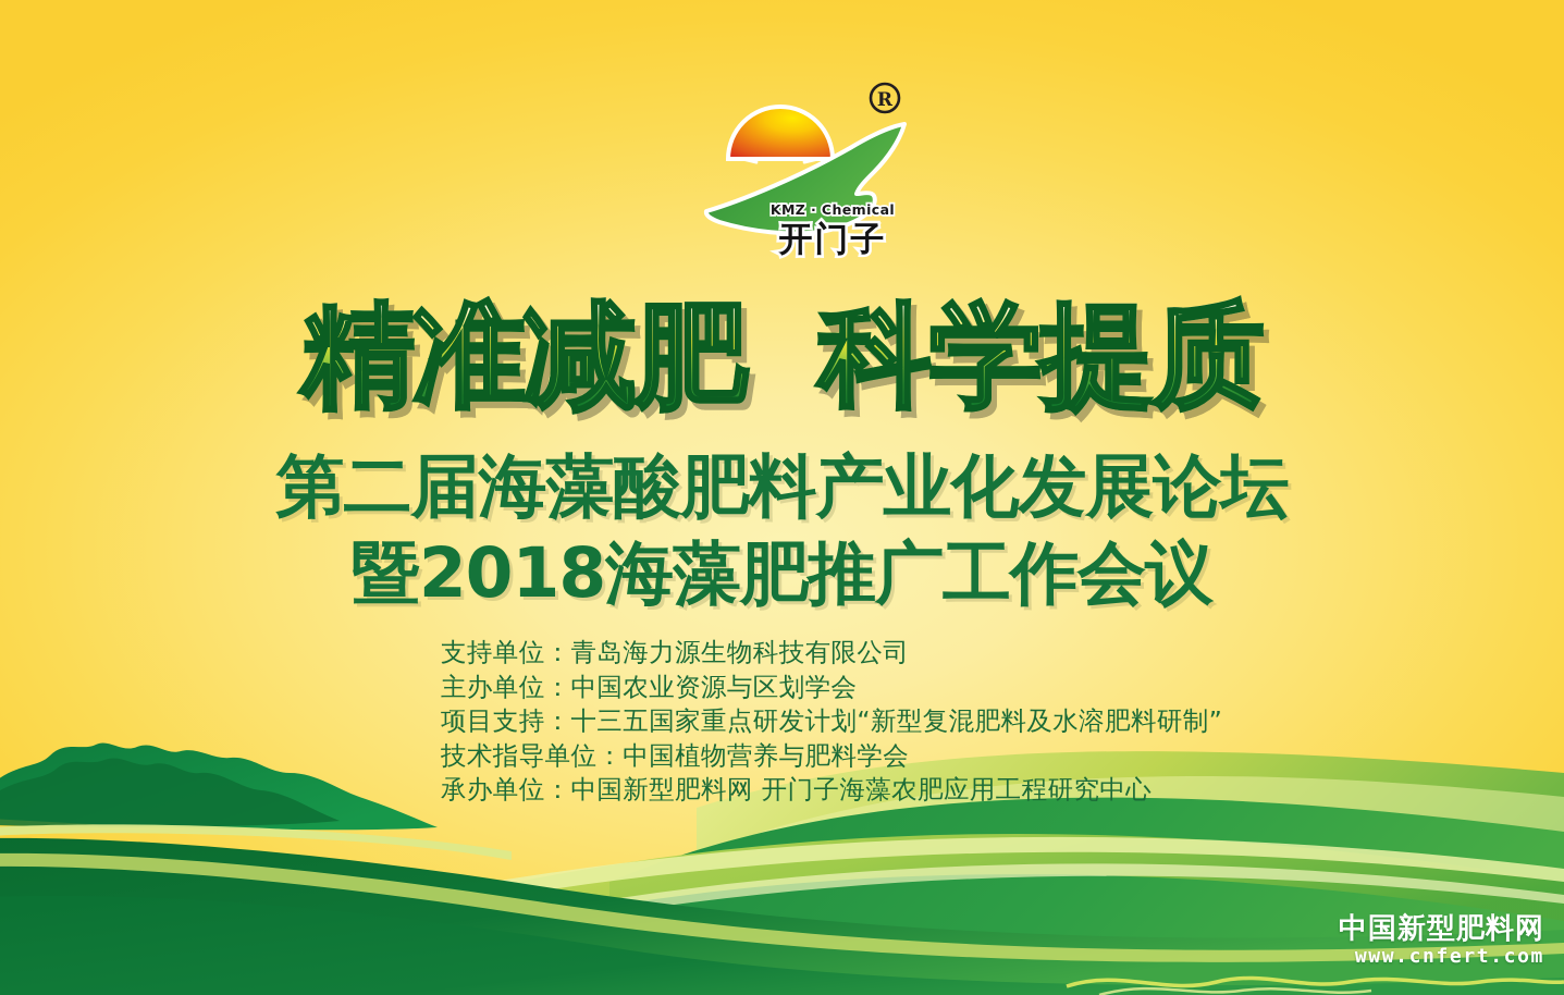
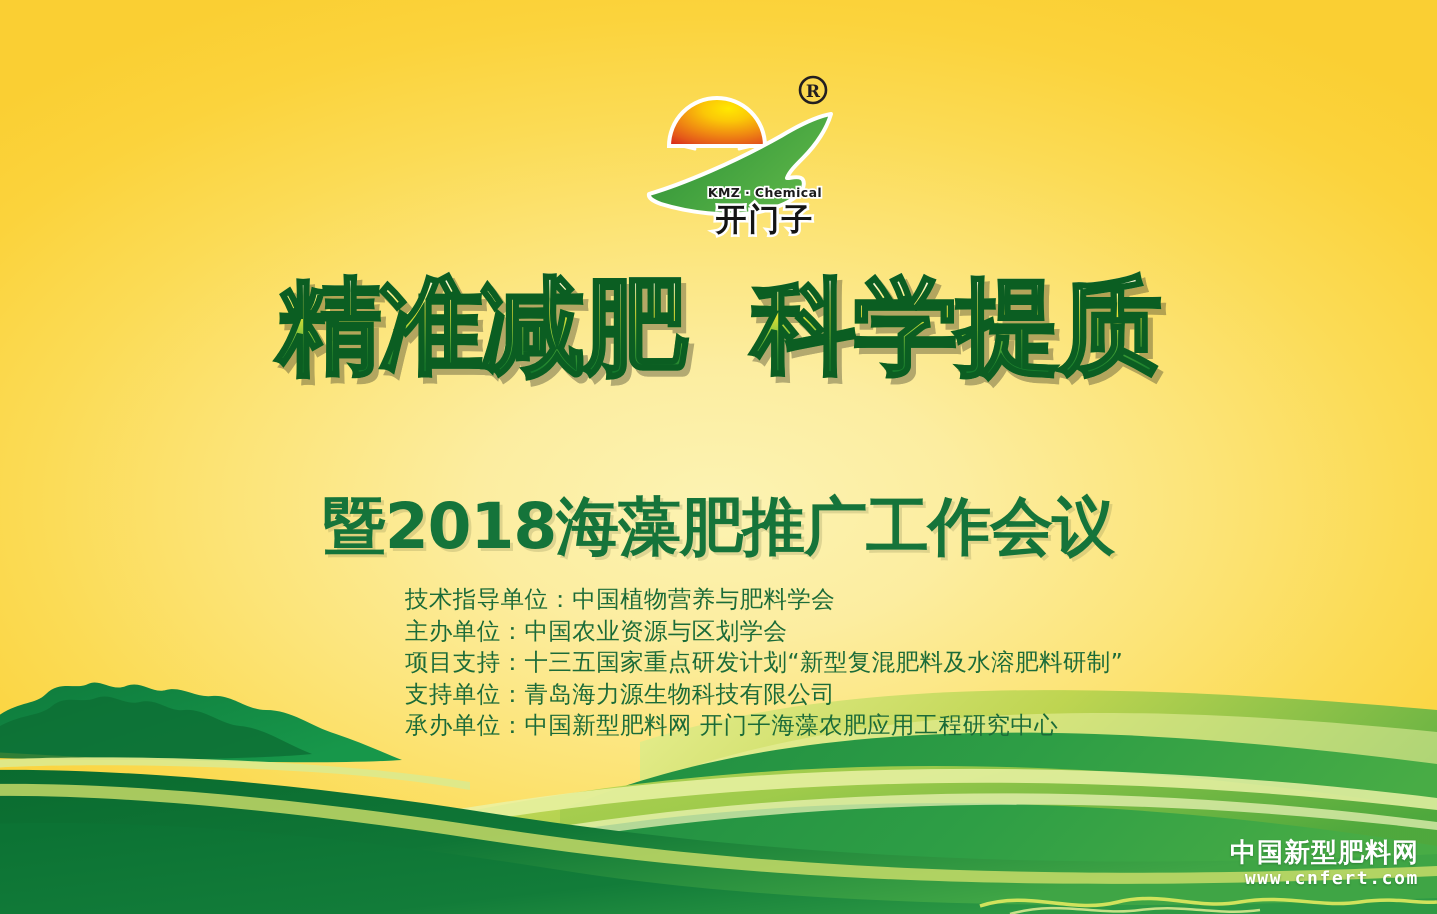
  R
  KMZ · Chemical
  开门子
  精准减肥 科学提质
- 第二届海藻酸肥料产业化发展论坛
  暨2018海藻肥推广工作会议
- 支持单位：青岛海力源生物科技有限公司
+ 技术指导单位：中国植物营养与肥料学会
  主办单位：中国农业资源与区划学会
  项目支持：十三五国家重点研发计划“新型复混肥料及水溶肥料研制”
- 技术指导单位：中国植物营养与肥料学会
+ 支持单位：青岛海力源生物科技有限公司
  承办单位：中国新型肥料网 开门子海藻农肥应用工程研究中心
  中国新型肥料网
  www.cnfert.com
